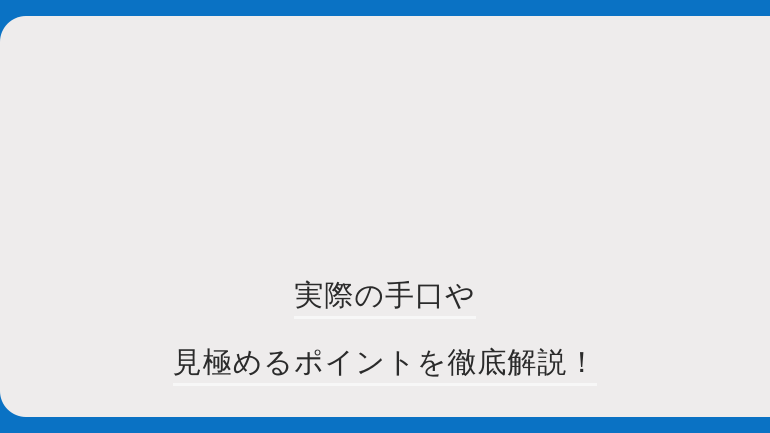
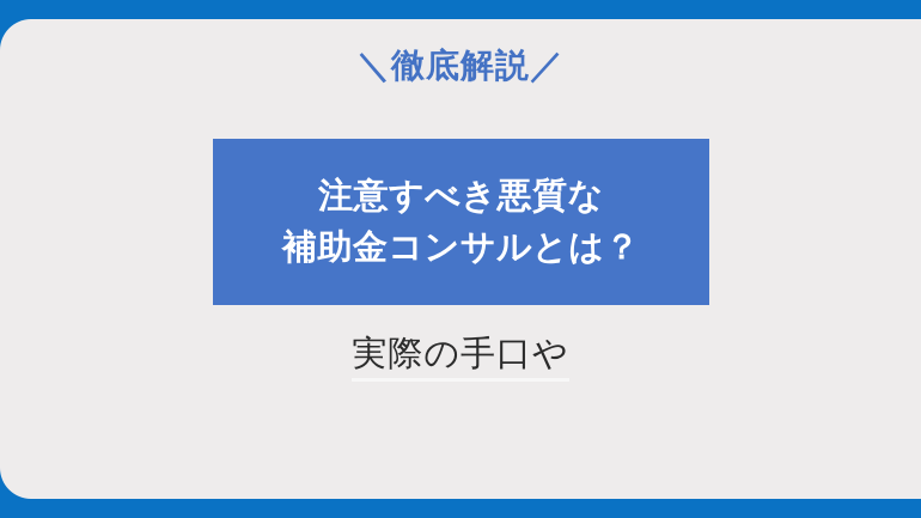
+ ＼徹底解説／
+ 注意すべき悪質な
+ 補助金コンサルとは？
  実際の手口や
- 見極めるポイントを徹底解説！
